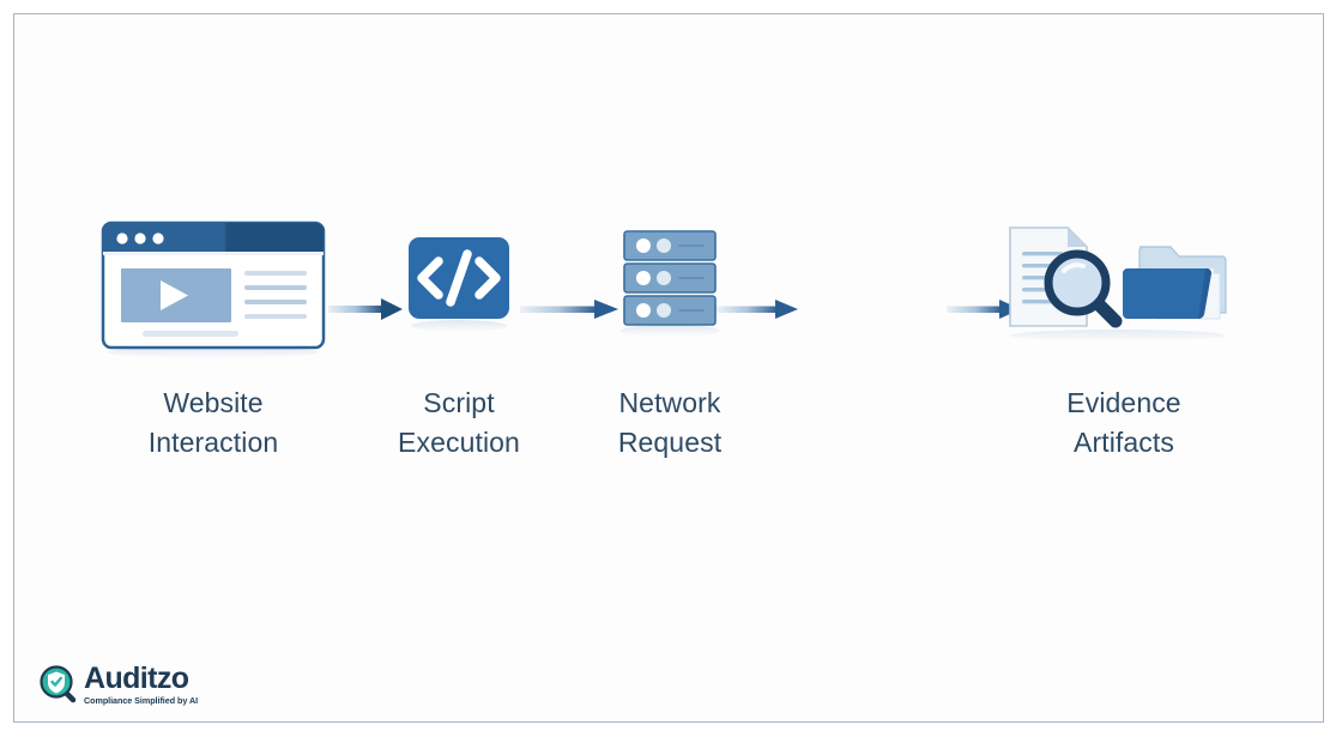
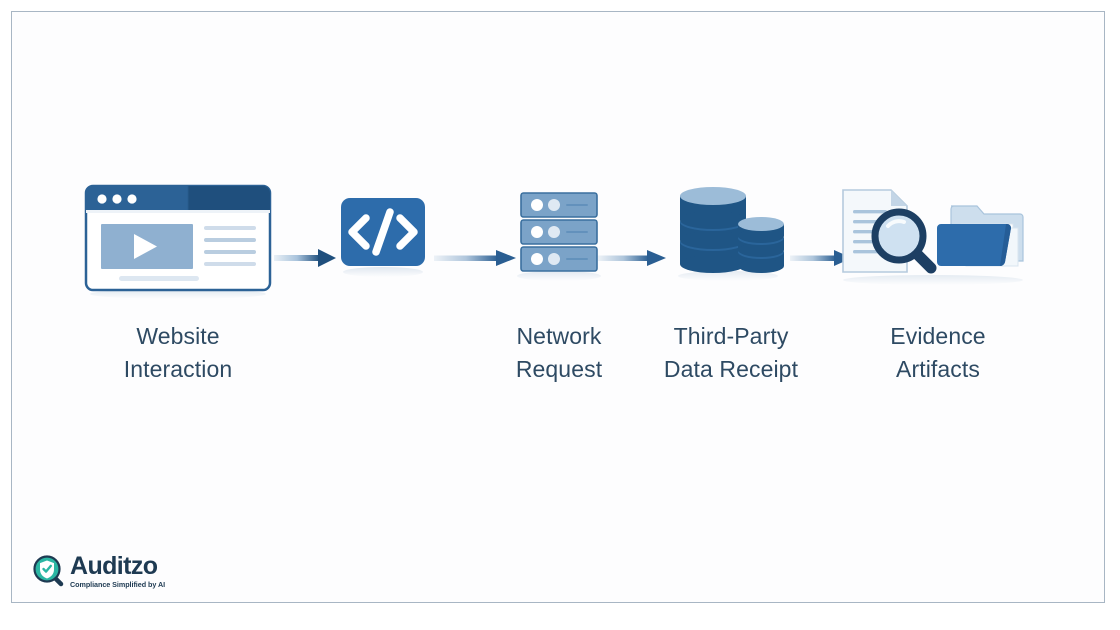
  Website
  Interaction
- Script
- Execution
  Network
  Request
+ Third-Party
+ Data Receipt
  Evidence
  Artifacts
  Auditzo
  Compliance Simplified by AI
